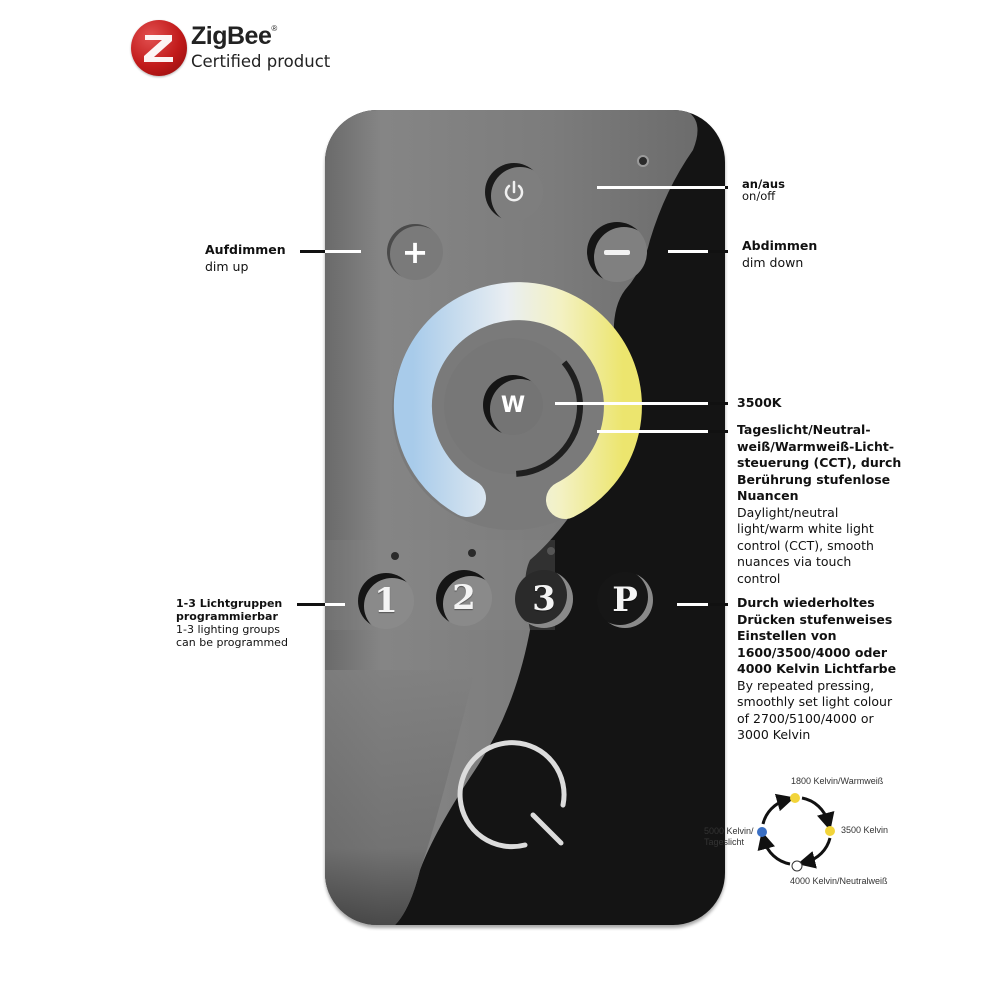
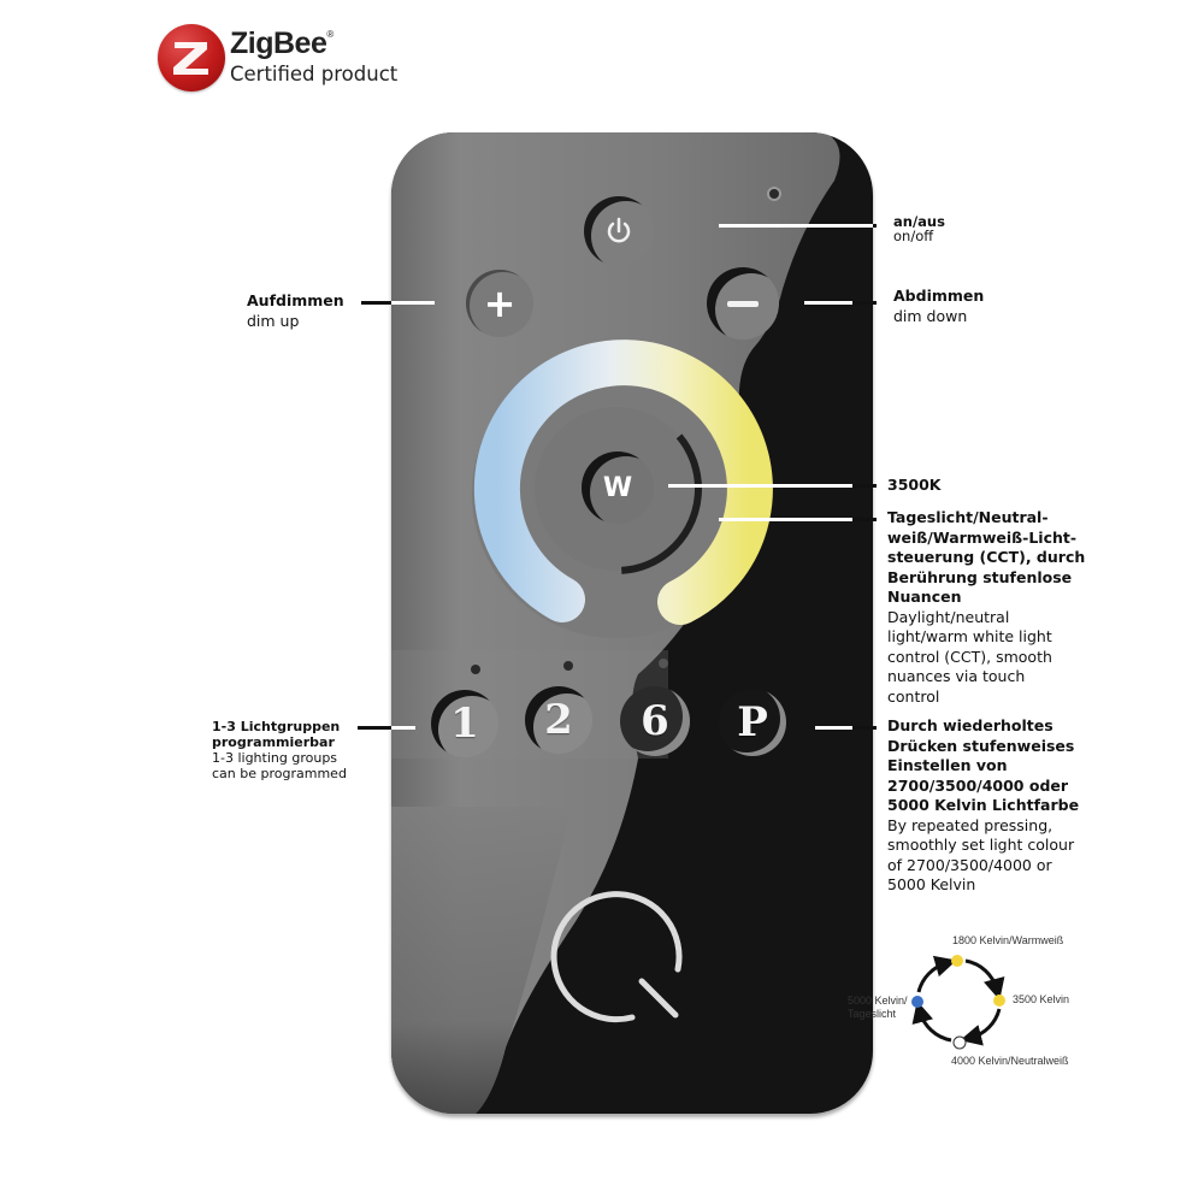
  ZigBee®
  Certified product
  +
  W
  1
  2
- 3
+ 6
  P
  an/aus
  on/off
  Abdimmen
  dim down
  Aufdimmen
  dim up
  3500K
  Tageslicht/Neutral-
  weiß/Warmweiß-Licht-
  steuerung (CCT), durch
  Berührung stufenlose
  Nuancen
  Daylight/neutral
  light/warm white light
  control (CCT), smooth
  nuances via touch
  control
  1-3 Lichtgruppen
  programmierbar
  1-3 lighting groups
  can be programmed
  Durch wiederholtes
  Drücken stufenweises
  Einstellen von
- 1600/3500/4000 oder
+ 2700/3500/4000 oder
- 4000 Kelvin Lichtfarbe
+ 5000 Kelvin Lichtfarbe
  By repeated pressing,
  smoothly set light colour
- of 2700/5100/4000 or
+ of 2700/3500/4000 or
- 3000 Kelvin
+ 5000 Kelvin
  1800 Kelvin/Warmweiß
  3500 Kelvin
  4000 Kelvin/Neutralweiß
  5000 Kelvin/
  Tageslicht
